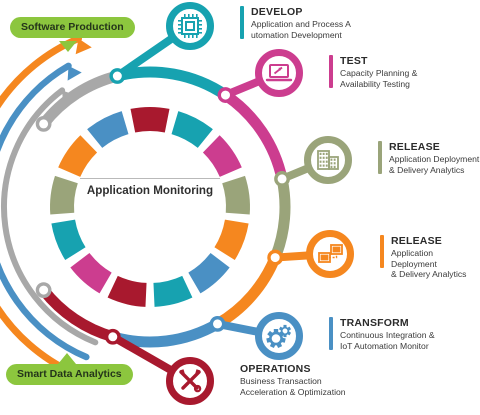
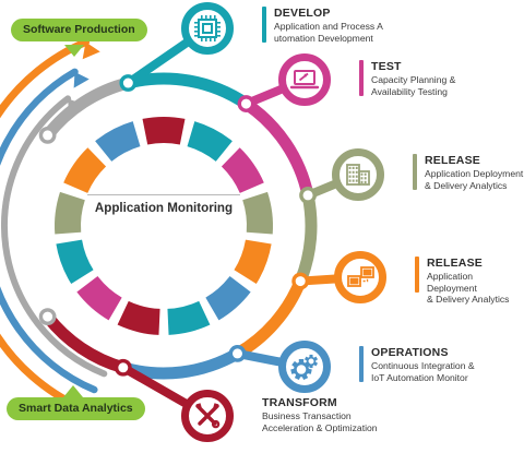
  Application Monitoring
  DEVELOP
  Application and Process A
  utomation Development
  TEST
  Capacity Planning &
  Availability Testing
  RELEASE
  Application Deployment
  & Delivery Analytics
  RELEASE
  Application Deployment
  & Delivery Analytics
- TRANSFORM
+ OPERATIONS
  Continuous Integration &
  IoT Automation Monitor
- OPERATIONS
+ TRANSFORM
  Business Transaction
  Acceleration & Optimization
  Software Production
  Smart Data Analytics
